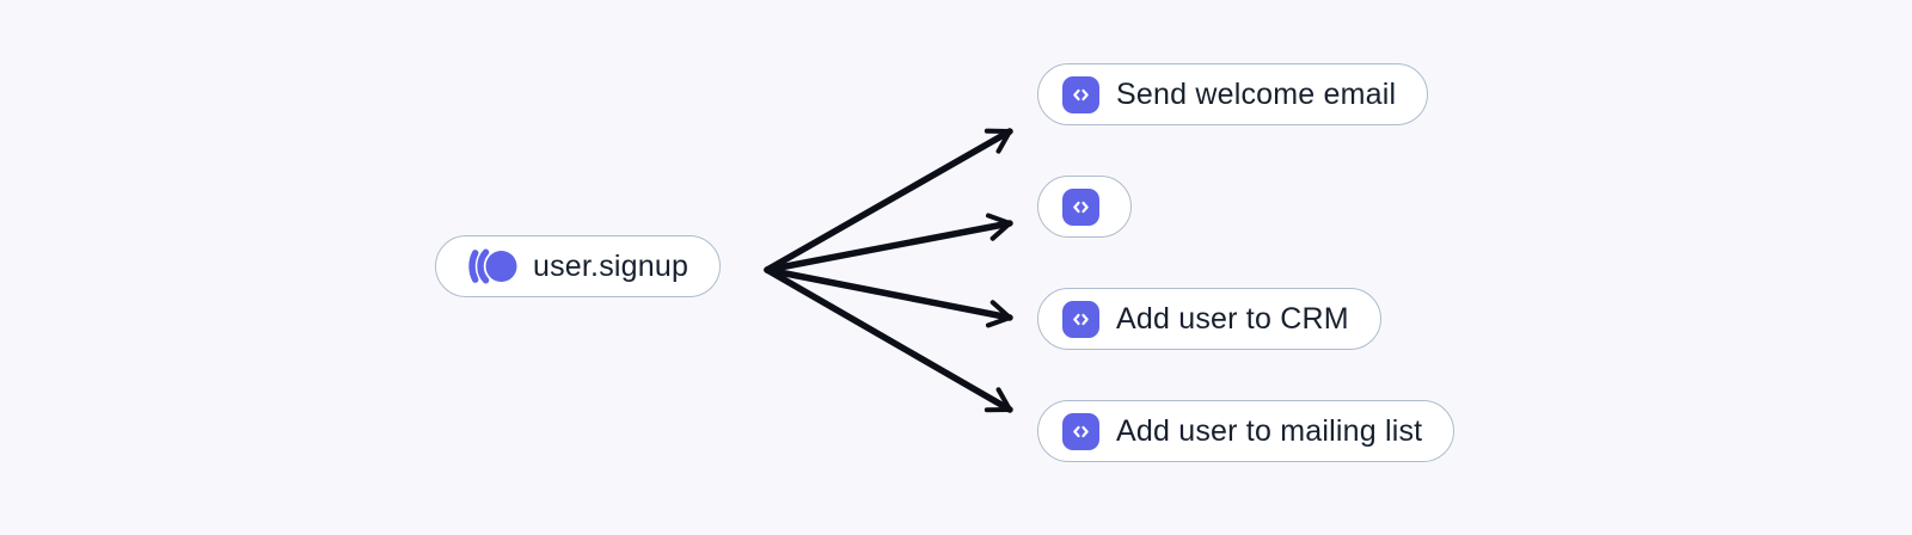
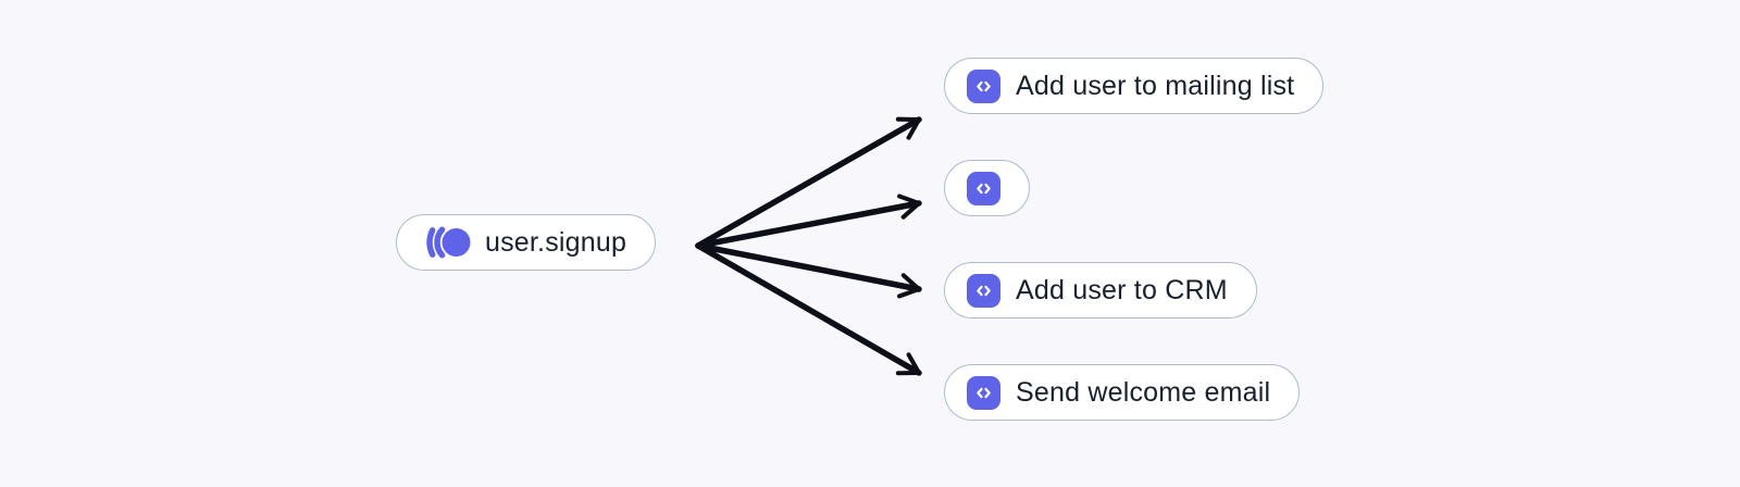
  user.signup
- Send welcome email
+ Add user to mailing list
  Add user to CRM
- Add user to mailing list
+ Send welcome email
